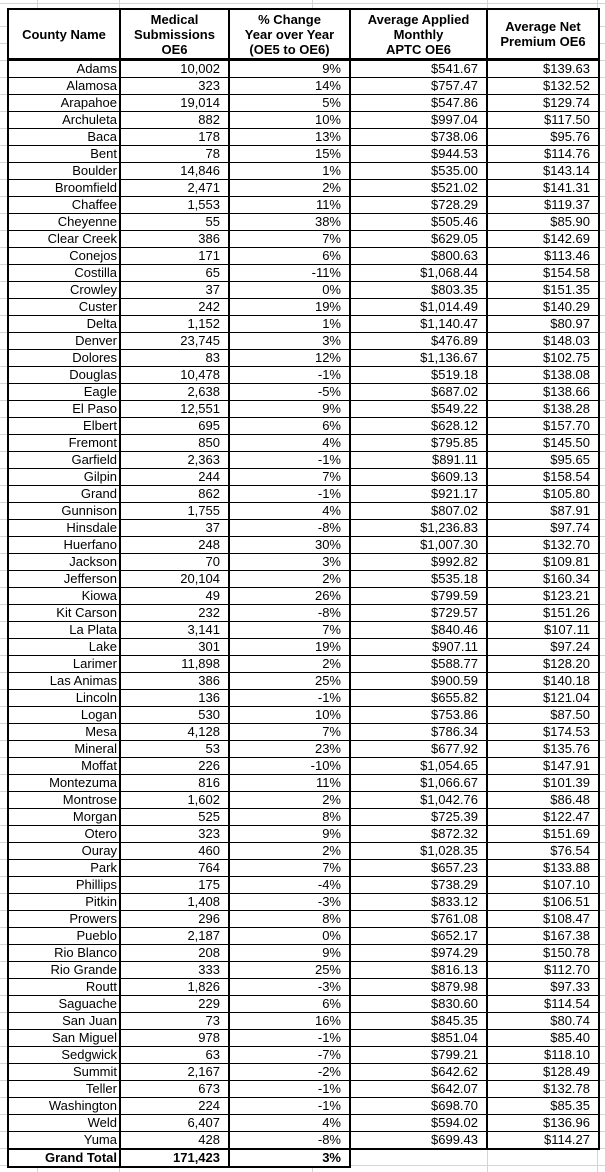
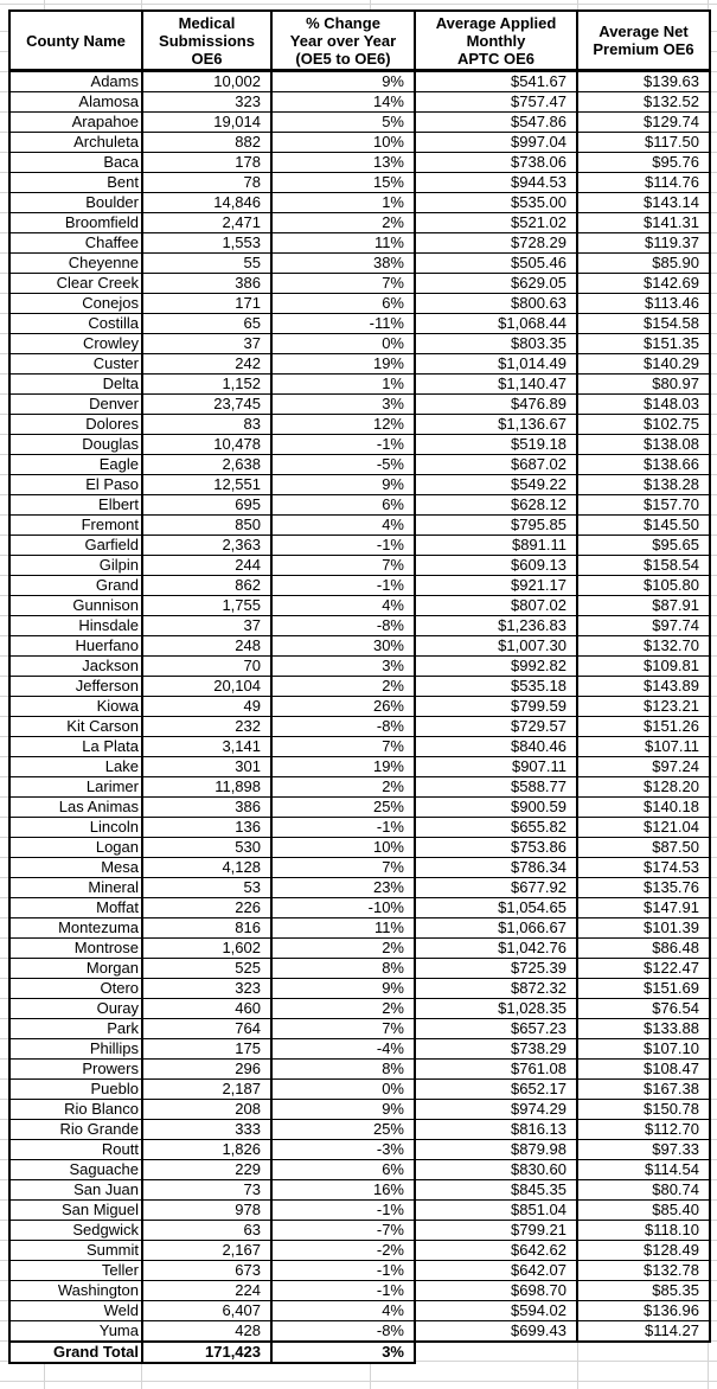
  County Name	Medical Submissions OE6	% Change Year over Year (OE5 to OE6)	Average Applied Monthly APTC OE6	Average Net Premium OE6
  Adams	10,002	9%	$541.67	$139.63
  Alamosa	323	14%	$757.47	$132.52
  Arapahoe	19,014	5%	$547.86	$129.74
  Archuleta	882	10%	$997.04	$117.50
  Baca	178	13%	$738.06	$95.76
  Bent	78	15%	$944.53	$114.76
  Boulder	14,846	1%	$535.00	$143.14
  Broomfield	2,471	2%	$521.02	$141.31
  Chaffee	1,553	11%	$728.29	$119.37
  Cheyenne	55	38%	$505.46	$85.90
  Clear Creek	386	7%	$629.05	$142.69
  Conejos	171	6%	$800.63	$113.46
  Costilla	65	-11%	$1,068.44	$154.58
  Crowley	37	0%	$803.35	$151.35
  Custer	242	19%	$1,014.49	$140.29
  Delta	1,152	1%	$1,140.47	$80.97
  Denver	23,745	3%	$476.89	$148.03
  Dolores	83	12%	$1,136.67	$102.75
  Douglas	10,478	-1%	$519.18	$138.08
  Eagle	2,638	-5%	$687.02	$138.66
  El Paso	12,551	9%	$549.22	$138.28
  Elbert	695	6%	$628.12	$157.70
  Fremont	850	4%	$795.85	$145.50
  Garfield	2,363	-1%	$891.11	$95.65
  Gilpin	244	7%	$609.13	$158.54
  Grand	862	-1%	$921.17	$105.80
  Gunnison	1,755	4%	$807.02	$87.91
  Hinsdale	37	-8%	$1,236.83	$97.74
  Huerfano	248	30%	$1,007.30	$132.70
  Jackson	70	3%	$992.82	$109.81
- Jefferson	20,104	2%	$535.18	$160.34
+ Jefferson	20,104	2%	$535.18	$143.89
  Kiowa	49	26%	$799.59	$123.21
  Kit Carson	232	-8%	$729.57	$151.26
  La Plata	3,141	7%	$840.46	$107.11
  Lake	301	19%	$907.11	$97.24
  Larimer	11,898	2%	$588.77	$128.20
  Las Animas	386	25%	$900.59	$140.18
  Lincoln	136	-1%	$655.82	$121.04
  Logan	530	10%	$753.86	$87.50
  Mesa	4,128	7%	$786.34	$174.53
  Mineral	53	23%	$677.92	$135.76
  Moffat	226	-10%	$1,054.65	$147.91
  Montezuma	816	11%	$1,066.67	$101.39
  Montrose	1,602	2%	$1,042.76	$86.48
  Morgan	525	8%	$725.39	$122.47
  Otero	323	9%	$872.32	$151.69
  Ouray	460	2%	$1,028.35	$76.54
  Park	764	7%	$657.23	$133.88
  Phillips	175	-4%	$738.29	$107.10
- Pitkin	1,408	-3%	$833.12	$106.51
  Prowers	296	8%	$761.08	$108.47
  Pueblo	2,187	0%	$652.17	$167.38
  Rio Blanco	208	9%	$974.29	$150.78
  Rio Grande	333	25%	$816.13	$112.70
  Routt	1,826	-3%	$879.98	$97.33
  Saguache	229	6%	$830.60	$114.54
  San Juan	73	16%	$845.35	$80.74
  San Miguel	978	-1%	$851.04	$85.40
  Sedgwick	63	-7%	$799.21	$118.10
  Summit	2,167	-2%	$642.62	$128.49
  Teller	673	-1%	$642.07	$132.78
  Washington	224	-1%	$698.70	$85.35
  Weld	6,407	4%	$594.02	$136.96
  Yuma	428	-8%	$699.43	$114.27
  Grand Total	171,423	3%
